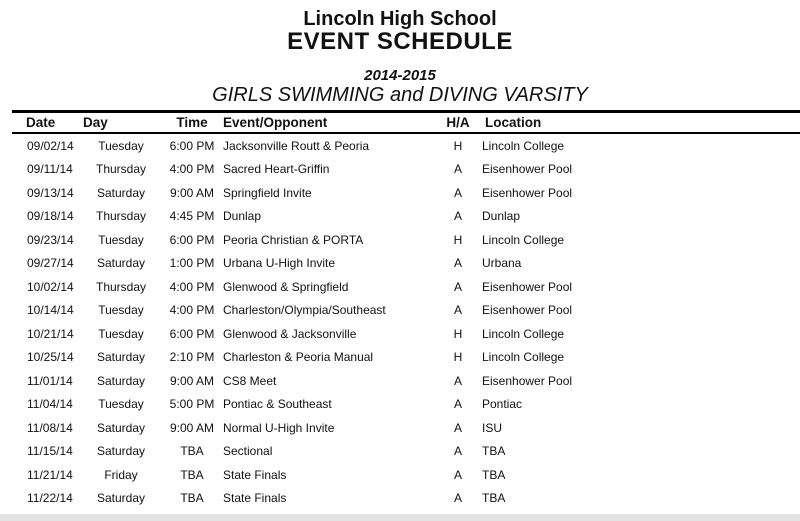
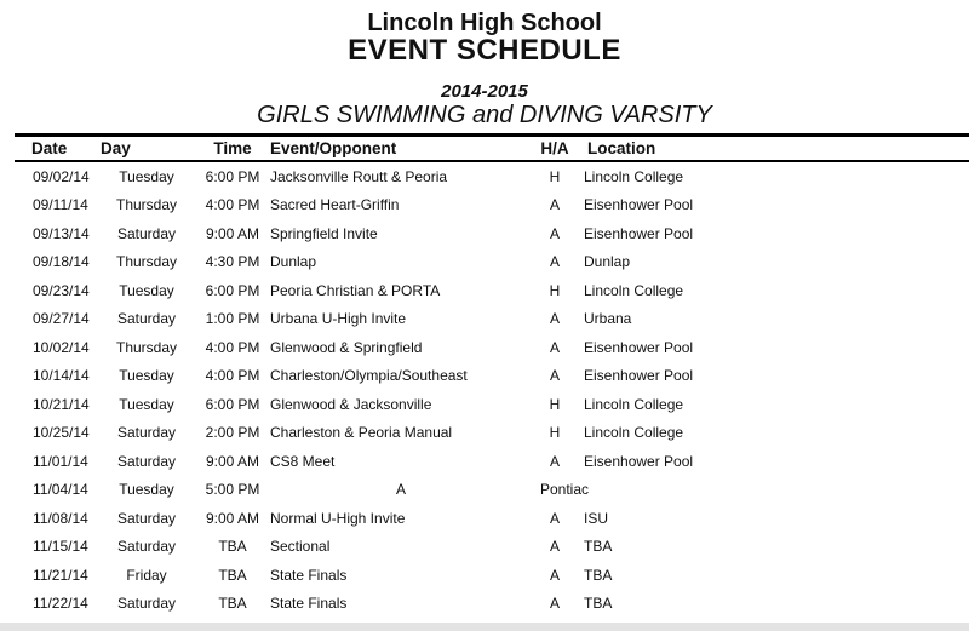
  Lincoln High School
  EVENT SCHEDULE
  2014-2015
  GIRLS SWIMMING and DIVING VARSITY
  Date
  Day
  Time
  Event/Opponent
  H/A
  Location
  09/02/14
  Tuesday
  6:00 PM
  Jacksonville Routt & Peoria
  H
  Lincoln College
  09/11/14
  Thursday
  4:00 PM
  Sacred Heart-Griffin
  A
  Eisenhower Pool
  09/13/14
  Saturday
  9:00 AM
  Springfield Invite
  A
  Eisenhower Pool
  09/18/14
  Thursday
- 4:45 PM
+ 4:30 PM
  Dunlap
  A
  Dunlap
  09/23/14
  Tuesday
  6:00 PM
  Peoria Christian & PORTA
  H
  Lincoln College
  09/27/14
  Saturday
  1:00 PM
  Urbana U-High Invite
  A
  Urbana
  10/02/14
  Thursday
  4:00 PM
  Glenwood & Springfield
  A
  Eisenhower Pool
  10/14/14
  Tuesday
  4:00 PM
  Charleston/Olympia/Southeast
  A
  Eisenhower Pool
  10/21/14
  Tuesday
  6:00 PM
  Glenwood & Jacksonville
  H
  Lincoln College
  10/25/14
  Saturday
- 2:10 PM
+ 2:00 PM
  Charleston & Peoria Manual
  H
  Lincoln College
  11/01/14
  Saturday
  9:00 AM
  CS8 Meet
  A
  Eisenhower Pool
  11/04/14
  Tuesday
  5:00 PM
- Pontiac & Southeast
  A
  Pontiac
  11/08/14
  Saturday
  9:00 AM
  Normal U-High Invite
  A
  ISU
  11/15/14
  Saturday
  TBA
  Sectional
  A
  TBA
  11/21/14
  Friday
  TBA
  State Finals
  A
  TBA
  11/22/14
  Saturday
  TBA
  State Finals
  A
  TBA
